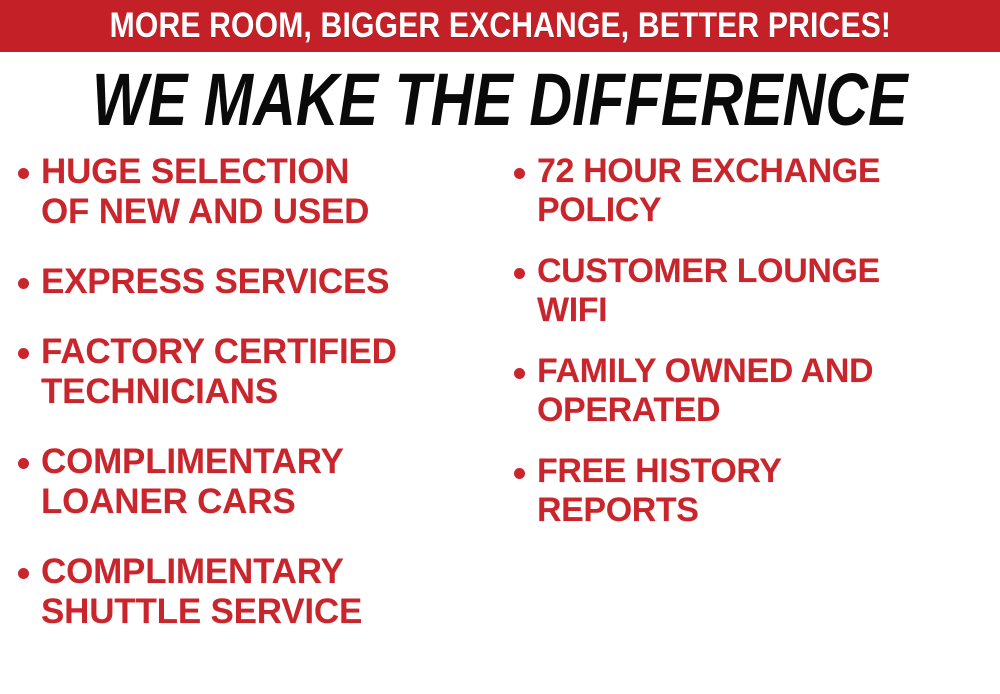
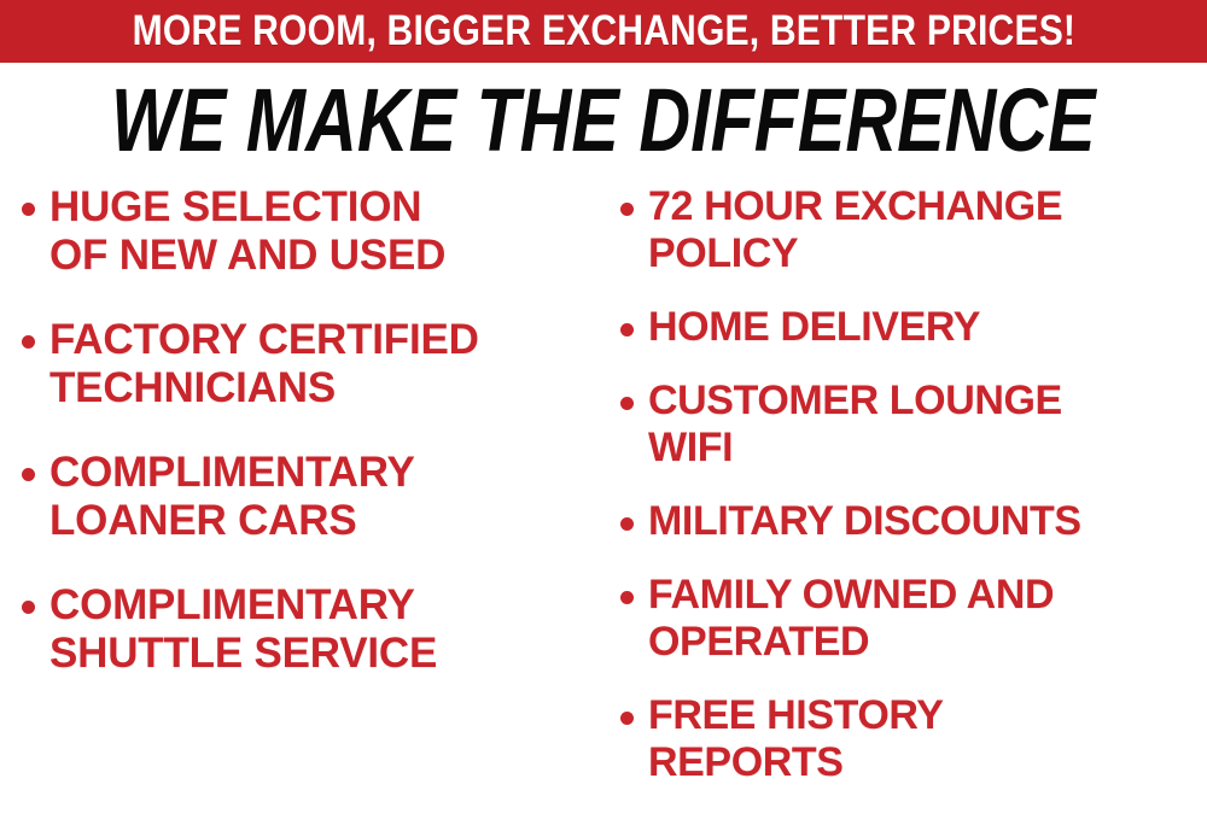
  MORE ROOM, BIGGER EXCHANGE, BETTER PRICES!
  WE MAKE THE DIFFERENCE
  HUGE SELECTION
  OF NEW AND USED
- EXPRESS SERVICES
  FACTORY CERTIFIED
  TECHNICIANS
  COMPLIMENTARY
  LOANER CARS
  COMPLIMENTARY
  SHUTTLE SERVICE
  72 HOUR EXCHANGE
  POLICY
+ HOME DELIVERY
  CUSTOMER LOUNGE
  WIFI
+ MILITARY DISCOUNTS
  FAMILY OWNED AND
  OPERATED
  FREE HISTORY
  REPORTS
